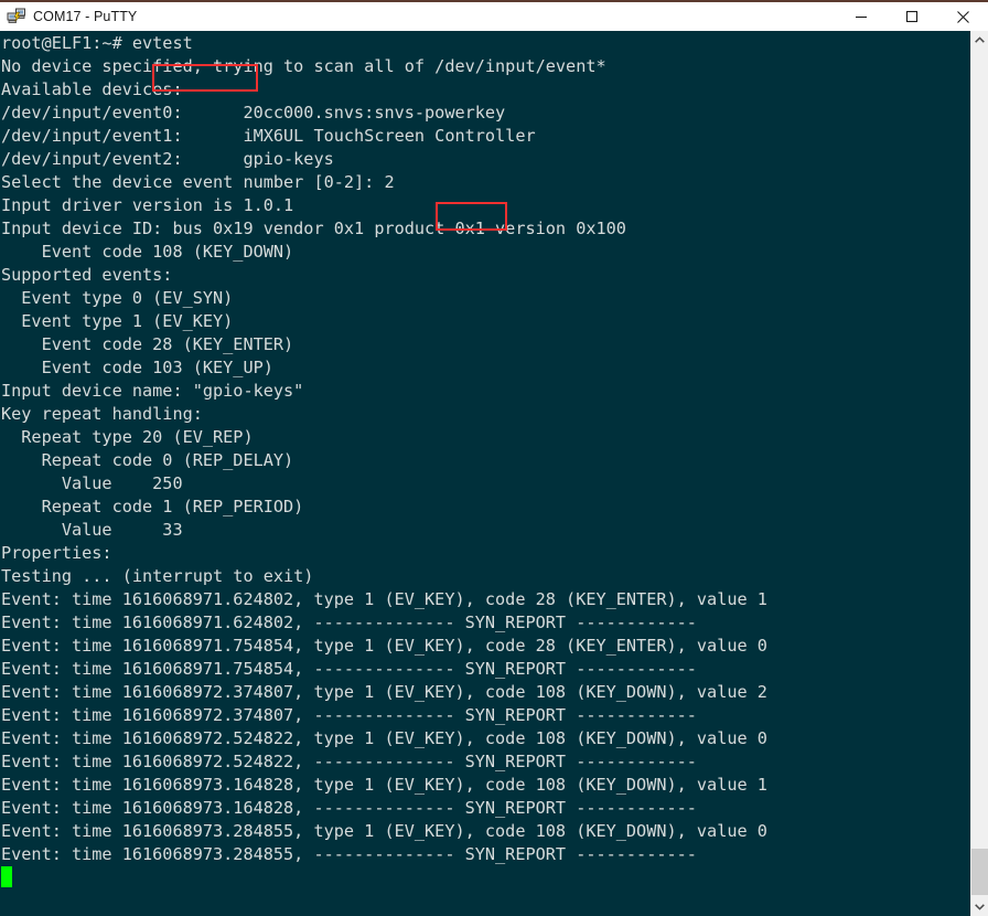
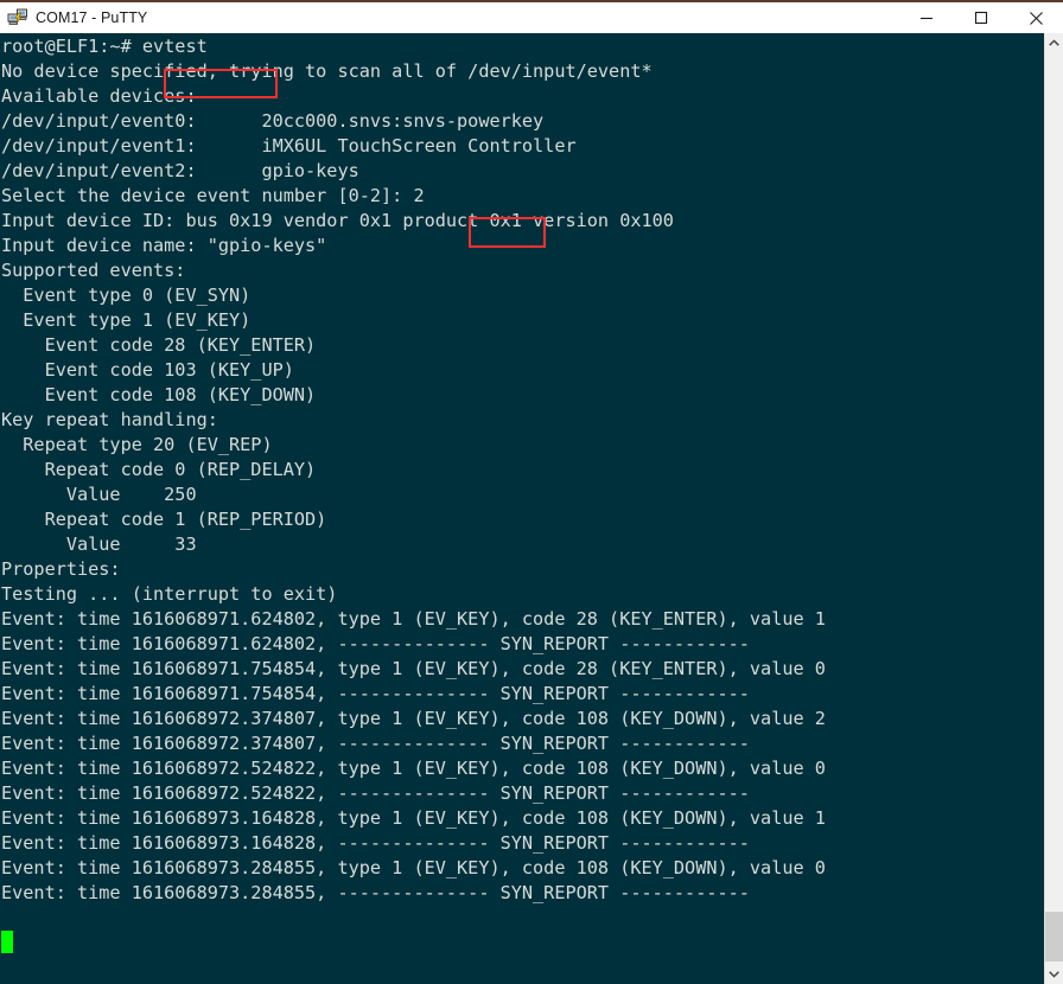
  COM17 - PuTTY
  root@ELF1:~# evtest
  No device specified, trying to scan all of /dev/input/event*
  Available devices:
  /dev/input/event0: 20cc000.snvs:snvs-powerkey
  /dev/input/event1: iMX6UL TouchScreen Controller
  /dev/input/event2: gpio-keys
  Select the device event number [0-2]: 2
- Input driver version is 1.0.1
  Input device ID: bus 0x19 vendor 0x1 product 0x1 version 0x100
- Event code 108 (KEY_DOWN)
+ Input device name: "gpio-keys"
  Supported events:
  Event type 0 (EV_SYN)
  Event type 1 (EV_KEY)
  Event code 28 (KEY_ENTER)
  Event code 103 (KEY_UP)
- Input device name: "gpio-keys"
+ Event code 108 (KEY_DOWN)
  Key repeat handling:
  Repeat type 20 (EV_REP)
  Repeat code 0 (REP_DELAY)
  Value 250
  Repeat code 1 (REP_PERIOD)
  Value 33
  Properties:
  Testing ... (interrupt to exit)
  Event: time 1616068971.624802, type 1 (EV_KEY), code 28 (KEY_ENTER), value 1
  Event: time 1616068971.624802, -------------- SYN_REPORT ------------
  Event: time 1616068971.754854, type 1 (EV_KEY), code 28 (KEY_ENTER), value 0
  Event: time 1616068971.754854, -------------- SYN_REPORT ------------
  Event: time 1616068972.374807, type 1 (EV_KEY), code 108 (KEY_DOWN), value 2
  Event: time 1616068972.374807, -------------- SYN_REPORT ------------
  Event: time 1616068972.524822, type 1 (EV_KEY), code 108 (KEY_DOWN), value 0
  Event: time 1616068972.524822, -------------- SYN_REPORT ------------
  Event: time 1616068973.164828, type 1 (EV_KEY), code 108 (KEY_DOWN), value 1
  Event: time 1616068973.164828, -------------- SYN_REPORT ------------
  Event: time 1616068973.284855, type 1 (EV_KEY), code 108 (KEY_DOWN), value 0
  Event: time 1616068973.284855, -------------- SYN_REPORT ------------
